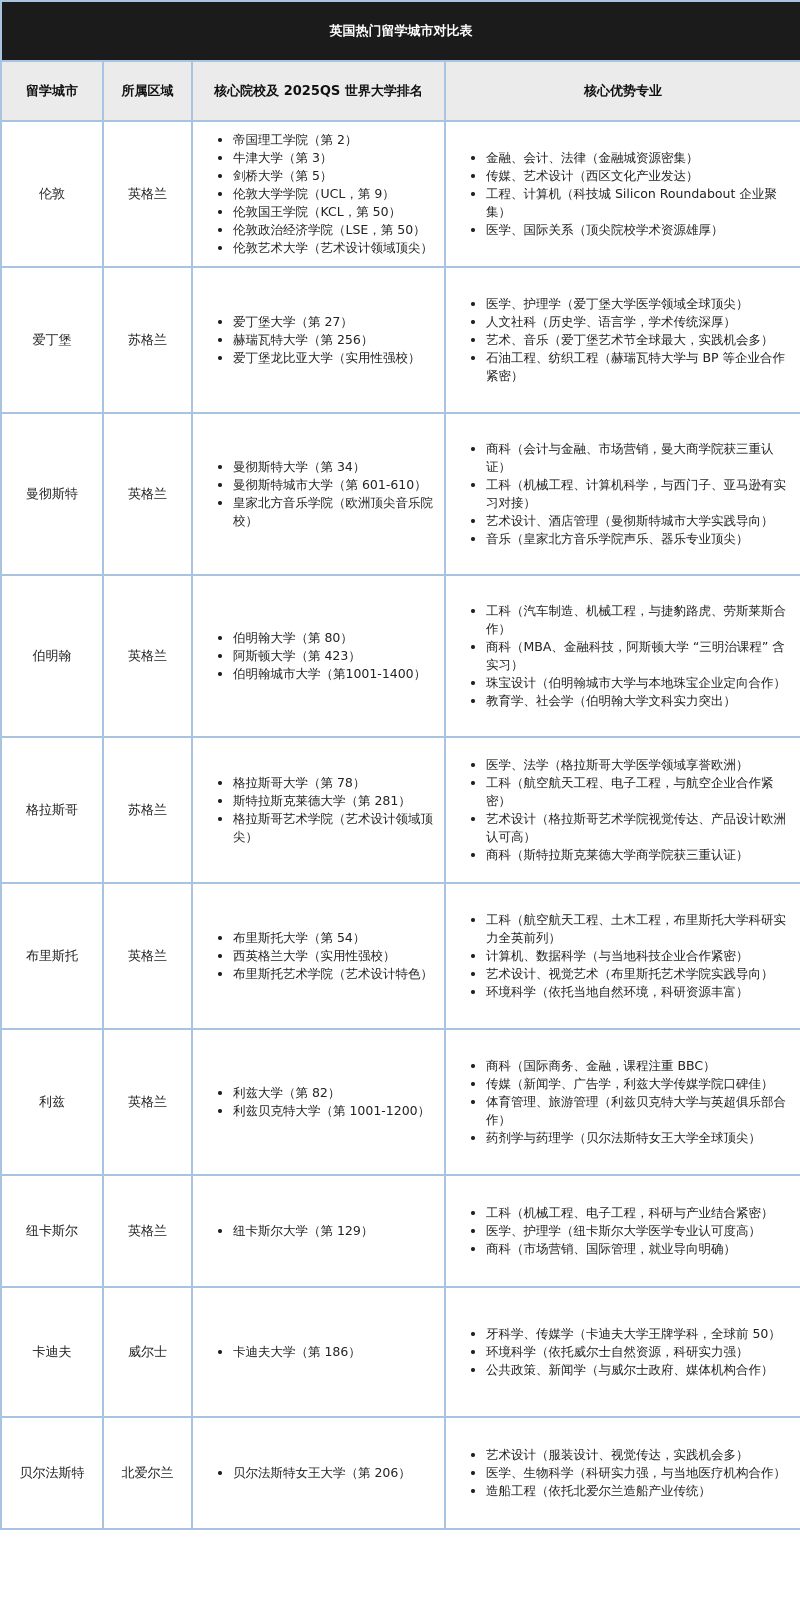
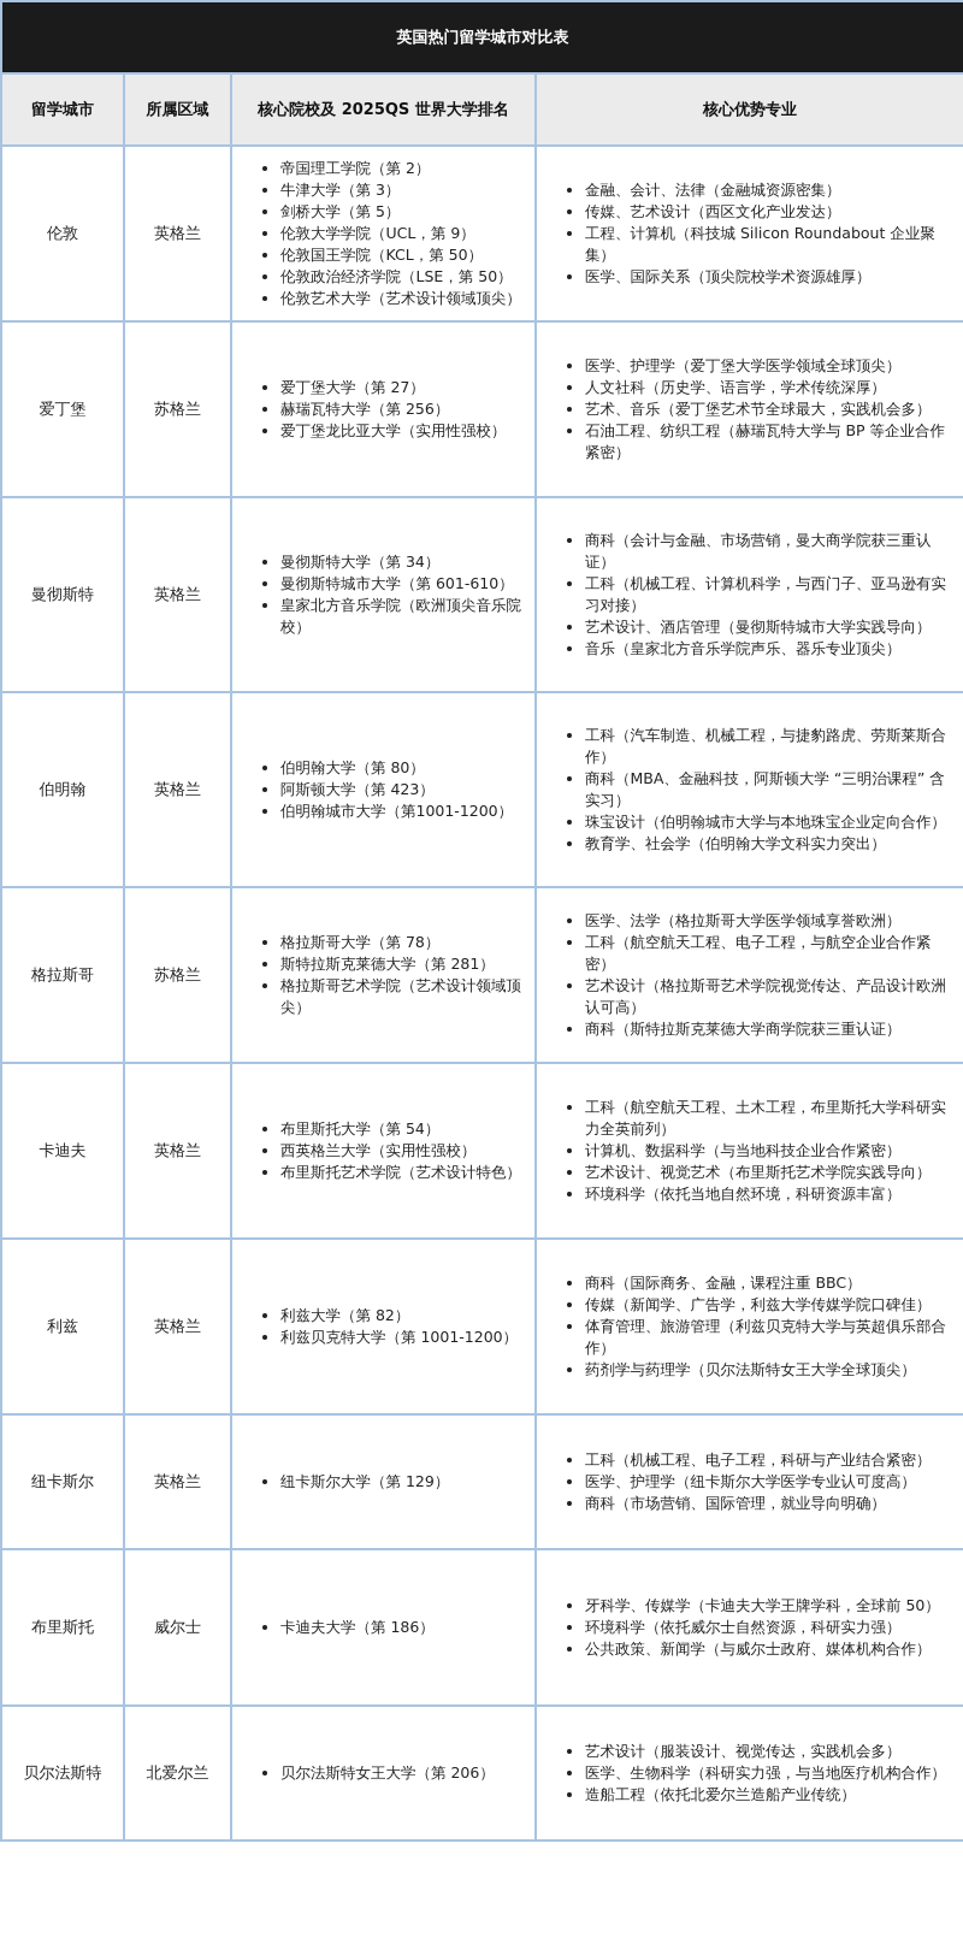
  英国热门留学城市对比表
  留学城市	所属区域	核心院校及 2025QS 世界大学排名	核心优势专业
  伦敦	英格兰	帝国理工学院（第 2）牛津大学（第 3）剑桥大学（第 5）伦敦大学学院（UCL，第 9）伦敦国王学院（KCL，第 50）伦敦政治经济学院（LSE，第 50）伦敦艺术大学（艺术设计领域顶尖）	金融、会计、法律（金融城资源密集）传媒、艺术设计（西区文化产业发达）工程、计算机（科技城 Silicon Roundabout 企业聚集）医学、国际关系（顶尖院校学术资源雄厚）
  爱丁堡	苏格兰	爱丁堡大学（第 27）赫瑞瓦特大学（第 256）爱丁堡龙比亚大学（实用性强校）	医学、护理学（爱丁堡大学医学领域全球顶尖）人文社科（历史学、语言学，学术传统深厚）艺术、音乐（爱丁堡艺术节全球最大，实践机会多）石油工程、纺织工程（赫瑞瓦特大学与 BP 等企业合作紧密）
  曼彻斯特	英格兰	曼彻斯特大学（第 34）曼彻斯特城市大学（第 601-610）皇家北方音乐学院（欧洲顶尖音乐院校）	商科（会计与金融、市场营销，曼大商学院获三重认证）工科（机械工程、计算机科学，与西门子、亚马逊有实习对接）艺术设计、酒店管理（曼彻斯特城市大学实践导向）音乐（皇家北方音乐学院声乐、器乐专业顶尖）
- 伯明翰	英格兰	伯明翰大学（第 80）阿斯顿大学（第 423）伯明翰城市大学（第1001-1400）	工科（汽车制造、机械工程，与捷豹路虎、劳斯莱斯合作）商科（MBA、金融科技，阿斯顿大学 “三明治课程” 含实习）珠宝设计（伯明翰城市大学与本地珠宝企业定向合作）教育学、社会学（伯明翰大学文科实力突出）
+ 伯明翰	英格兰	伯明翰大学（第 80）阿斯顿大学（第 423）伯明翰城市大学（第1001-1200）	工科（汽车制造、机械工程，与捷豹路虎、劳斯莱斯合作）商科（MBA、金融科技，阿斯顿大学 “三明治课程” 含实习）珠宝设计（伯明翰城市大学与本地珠宝企业定向合作）教育学、社会学（伯明翰大学文科实力突出）
  格拉斯哥	苏格兰	格拉斯哥大学（第 78）斯特拉斯克莱德大学（第 281）格拉斯哥艺术学院（艺术设计领域顶尖）	医学、法学（格拉斯哥大学医学领域享誉欧洲）工科（航空航天工程、电子工程，与航空企业合作紧密）艺术设计（格拉斯哥艺术学院视觉传达、产品设计欧洲认可高）商科（斯特拉斯克莱德大学商学院获三重认证）
- 布里斯托	英格兰	布里斯托大学（第 54）西英格兰大学（实用性强校）布里斯托艺术学院（艺术设计特色）	工科（航空航天工程、土木工程，布里斯托大学科研实力全英前列）计算机、数据科学（与当地科技企业合作紧密）艺术设计、视觉艺术（布里斯托艺术学院实践导向）环境科学（依托当地自然环境，科研资源丰富）
+ 卡迪夫	英格兰	布里斯托大学（第 54）西英格兰大学（实用性强校）布里斯托艺术学院（艺术设计特色）	工科（航空航天工程、土木工程，布里斯托大学科研实力全英前列）计算机、数据科学（与当地科技企业合作紧密）艺术设计、视觉艺术（布里斯托艺术学院实践导向）环境科学（依托当地自然环境，科研资源丰富）
  利兹	英格兰	利兹大学（第 82）利兹贝克特大学（第 1001-1200）	商科（国际商务、金融，课程注重 BBC）传媒（新闻学、广告学，利兹大学传媒学院口碑佳）体育管理、旅游管理（利兹贝克特大学与英超俱乐部合作）药剂学与药理学（贝尔法斯特女王大学全球顶尖）
  纽卡斯尔	英格兰	纽卡斯尔大学（第 129）	工科（机械工程、电子工程，科研与产业结合紧密）医学、护理学（纽卡斯尔大学医学专业认可度高）商科（市场营销、国际管理，就业导向明确）
- 卡迪夫	威尔士	卡迪夫大学（第 186）	牙科学、传媒学（卡迪夫大学王牌学科，全球前 50）环境科学（依托威尔士自然资源，科研实力强）公共政策、新闻学（与威尔士政府、媒体机构合作）
+ 布里斯托	威尔士	卡迪夫大学（第 186）	牙科学、传媒学（卡迪夫大学王牌学科，全球前 50）环境科学（依托威尔士自然资源，科研实力强）公共政策、新闻学（与威尔士政府、媒体机构合作）
  贝尔法斯特	北爱尔兰	贝尔法斯特女王大学（第 206）	艺术设计（服装设计、视觉传达，实践机会多）医学、生物科学（科研实力强，与当地医疗机构合作）造船工程（依托北爱尔兰造船产业传统）
